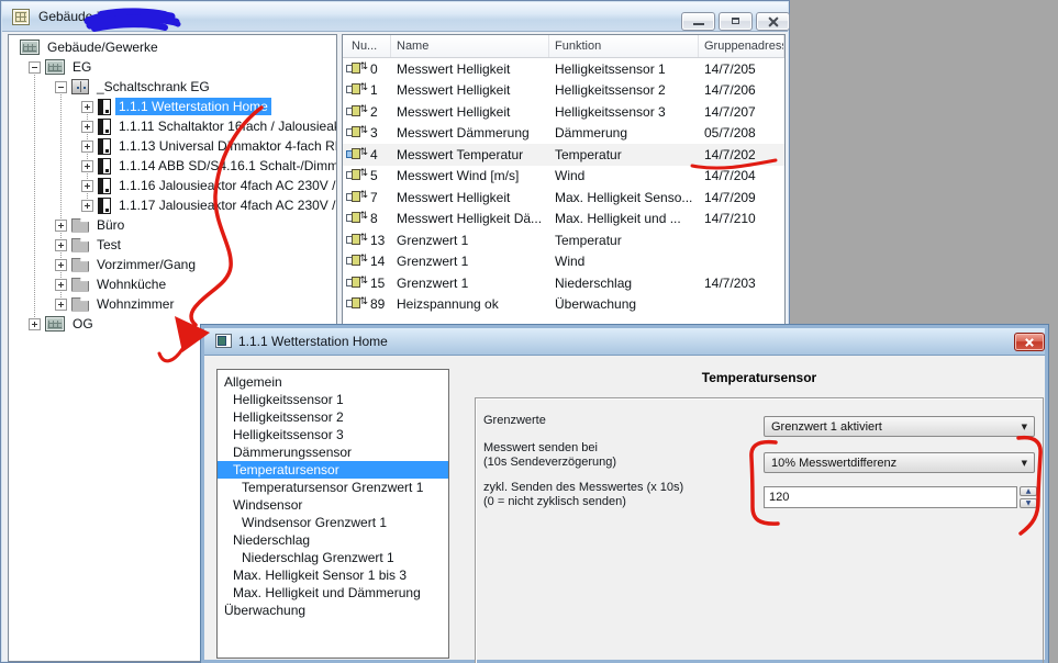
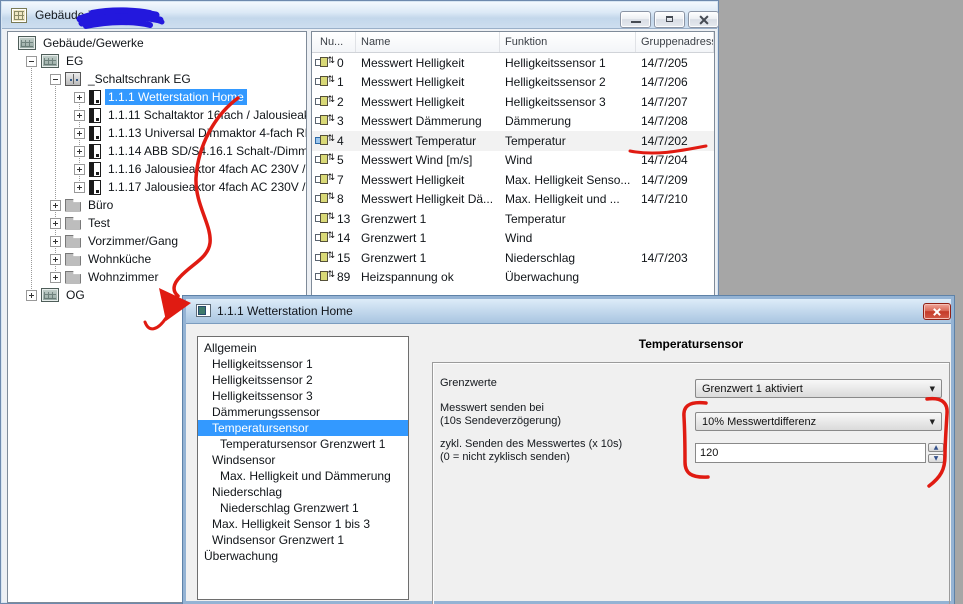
  Gebäude/Gewerke
  EG
  _Schaltschrank EG
  1.1.1 Wetterstation Home
  1.1.11 Schaltaktor 16ach / Jalousiea
  1.1.13 Universal Dmmaktor 4-fach R
  1.1.14 ABB SD/S.16.1 Schalt-/Dimm
  1.1.16 Jalousieator 4fach AC 230V /
  1.1.17 Jalousieaktor 4fach AC 230V /
  Büro
  Test
  Vorzimmer/Gang
  Wohnküche
  Wohnzimmer
  OG
  Nu...
  Name
  Funktion
  Gruppenadres
  0
  Messwert Helligkeit
  Helligkeitssensor 1
  14/7/205
  1
  Messwert Helligkeit
  Helligkeitssensor 2
  14/7/206
  2
  Messwert Helligkeit
  Helligkeitssensor 3
  14/7/207
  3
  Messwert Dämmerung
  Dämmerung
- 05/7/208
+ 14/7/208
  4
  Messwert Temperatur
  Temperatur
  14/7/202
  5
  Messwert Wind [m/s]
  Wind
  14/7/204
  7
  Messwert Helligkeit
  Max. Helligkeit Senso...
  14/7/209
  8
  Messwert Helligkeit Dä...
  Max. Helligkeit und ...
  14/7/210
  13
  Grenzwert 1
  Temperatur
  14
  Grenzwert 1
  Wind
  15
  Grenzwert 1
  Niederschlag
  14/7/203
  89
  Heizspannung ok
  Überwachung
  1.1.1 Wetterstation Home
  Allgemein
  Helligkeitssensor 1
  Helligkeitssensor 2
  Helligkeitssensor 3
  Dämmerungssensor
  Temperatursensor
  Temperatursensor Grenzwert 1
  Windsensor
- Windsensor Grenzwert 1
+ Max. Helligkeit und Dämmerung
  Niederschlag
  Niederschlag Grenzwert 1
  Max. Helligkeit Sensor 1 bis 3
- Max. Helligkeit und Dämmerung
+ Windsensor Grenzwert 1
  Überwachung
  Temperatursensor
  Grenzwerte
  Grenzwert 1 aktiviert
  Messwert senden bei
  (10s Sendeverzögerung)
  10% Messwertdifferenz
  zykl. Senden des Messwertes (x 10s)
  (0 = nicht zyklisch senden)
  120
